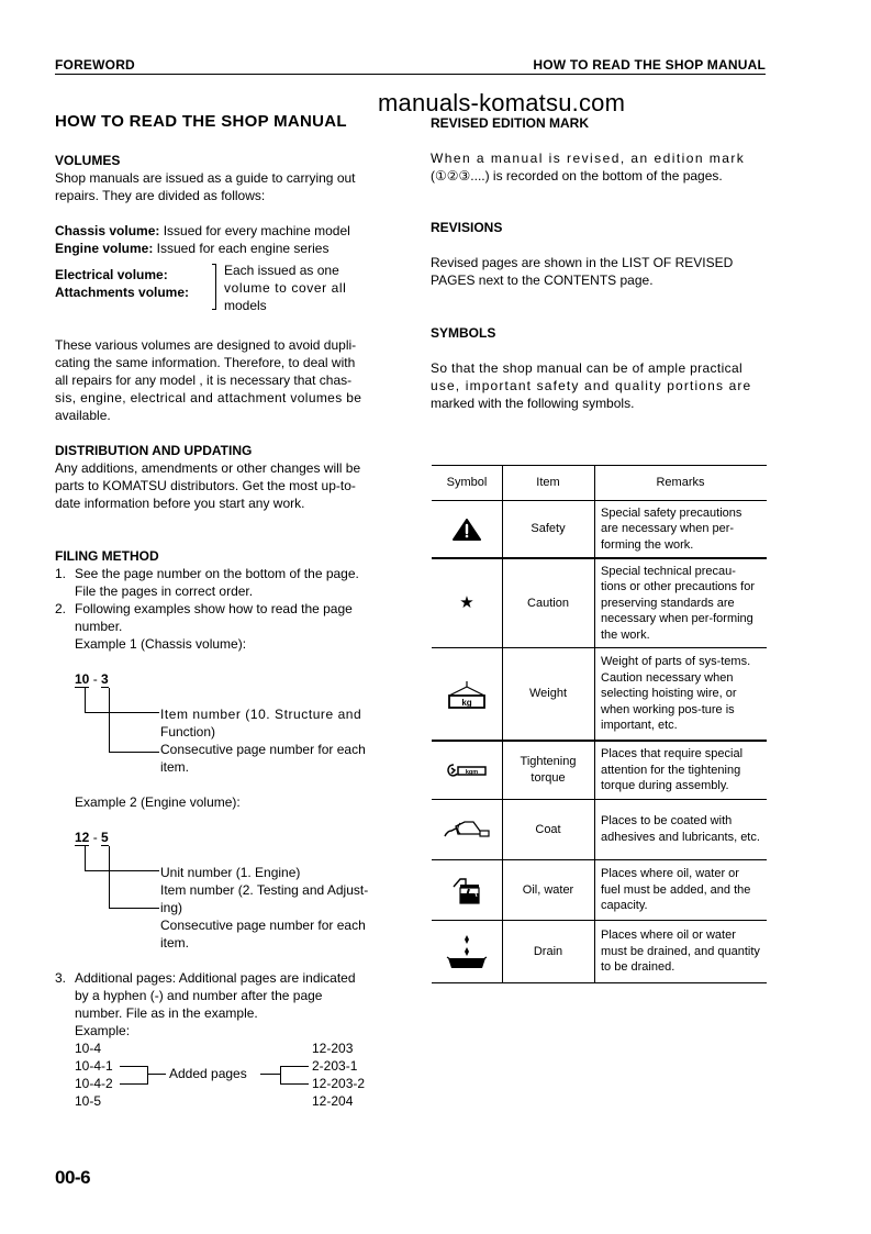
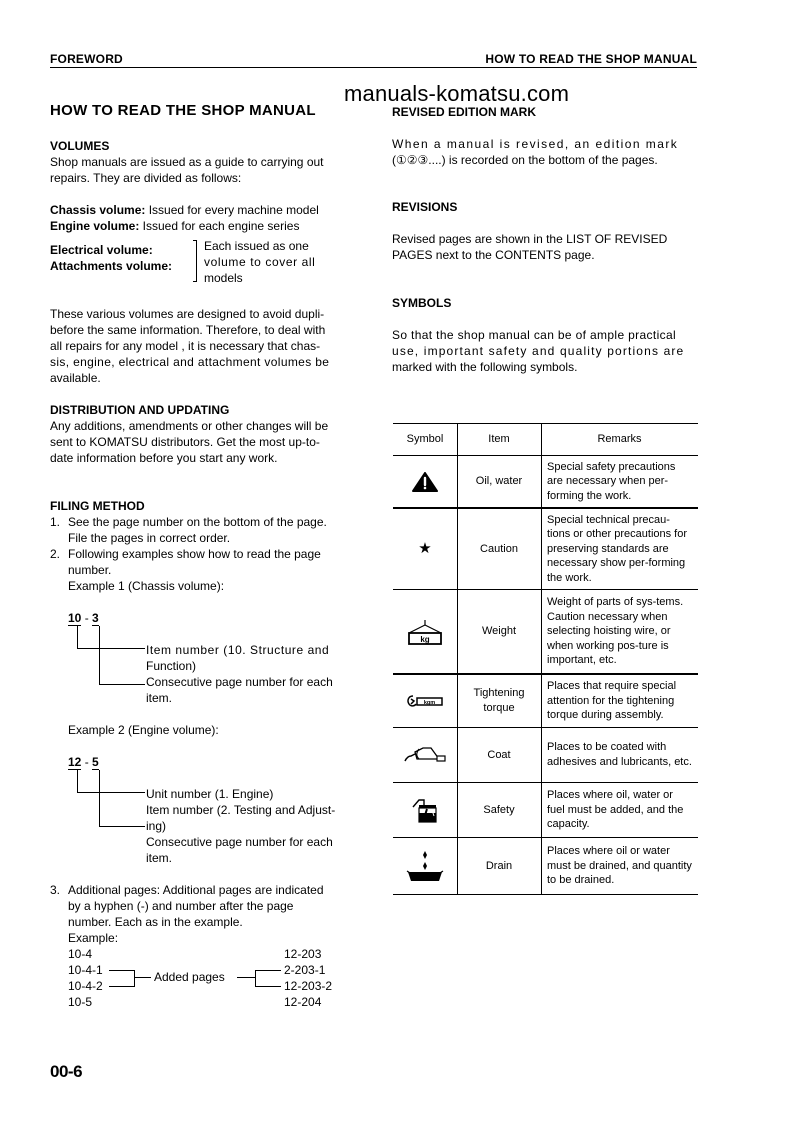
  FOREWORD
  HOW TO READ THE SHOP MANUAL
  manuals-komatsu.com
  HOW TO READ THE SHOP MANUAL
  VOLUMES
  Shop manuals are issued as a guide to carrying out
  repairs. They are divided as follows:
  Chassis volume: Issued for every machine model
  Engine volume: Issued for each engine series
  Electrical volume:
  Attachments volume:
  Each issued as one
  volume to cover all
  models
  These various volumes are designed to avoid dupli-
- cating the same information. Therefore, to deal with
+ before the same information. Therefore, to deal with
  all repairs for any model , it is necessary that chas-
  sis, engine, electrical and attachment volumes be
  available.
  DISTRIBUTION AND UPDATING
  Any additions, amendments or other changes will be
- parts to KOMATSU distributors. Get the most up-to-
+ sent to KOMATSU distributors. Get the most up-to-
  date information before you start any work.
  FILING METHOD
  1.
  See the page number on the bottom of the page.
  File the pages in correct order.
  2.
  Following examples show how to read the page
  number.
  Example 1 (Chassis volume):
  10 - 3
  Item number (10. Structure and
  Function)
  Consecutive page number for each
  item.
  Example 2 (Engine volume):
  12 - 5
  Unit number (1. Engine)
  Item number (2. Testing and Adjust-
  ing)
  Consecutive page number for each
  item.
  3.
  Additional pages: Additional pages are indicated
  by a hyphen (-) and number after the page
- number. File as in the example.
+ number. Each as in the example.
  Example:
  10-4
  10-4-1
  10-4-2
  10-5
  Added pages
  12-203
  2-203-1
  12-203-2
  12-204
  REVISED EDITION MARK
  When a manual is revised, an edition mark
  (①②③....) is recorded on the bottom of the pages.
  REVISIONS
  Revised pages are shown in the LIST OF REVISED
  PAGES next to the CONTENTS page.
  SYMBOLS
  So that the shop manual can be of ample practical
  use, important safety and quality portions are
  marked with the following symbols.
  Symbol
  Item
  Remarks
- Safety
+ Oil, water
  Special safety precautions are necessary when per-forming the work.
  ★
  Caution
- Special technical precau-tions or other precautions for preserving standards are necessary when per-forming the work.
+ Special technical precau-tions or other precautions for preserving standards are necessary show per-forming the work.
  kg
  Weight
  Weight of parts of sys-tems. Caution necessary when selecting hoisting wire, or when working pos-ture is important, etc.
  Tightening torque
  Places that require special attention for the tightening torque during assembly.
  Coat
  Places to be coated with adhesives and lubricants, etc.
- Oil, water
+ Safety
  Places where oil, water or fuel must be added, and the capacity.
  Drain
  Places where oil or water must be drained, and quantity to be drained.
  00-6
